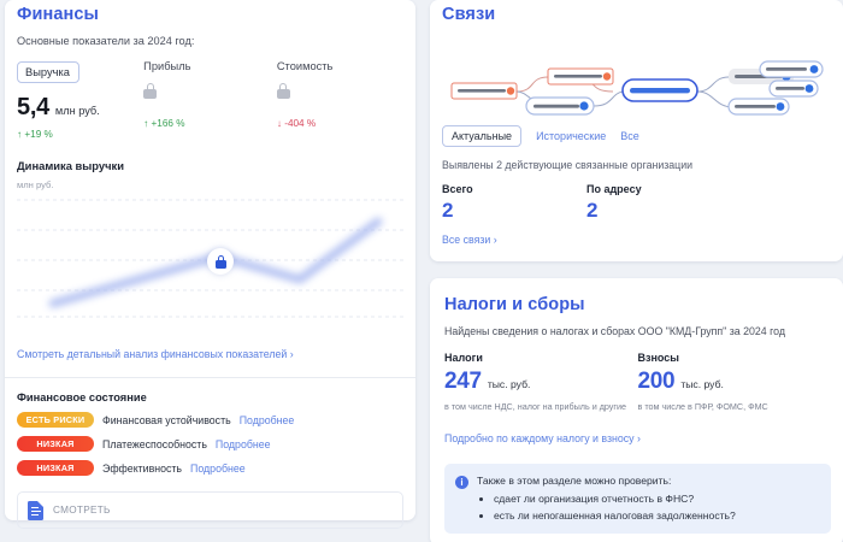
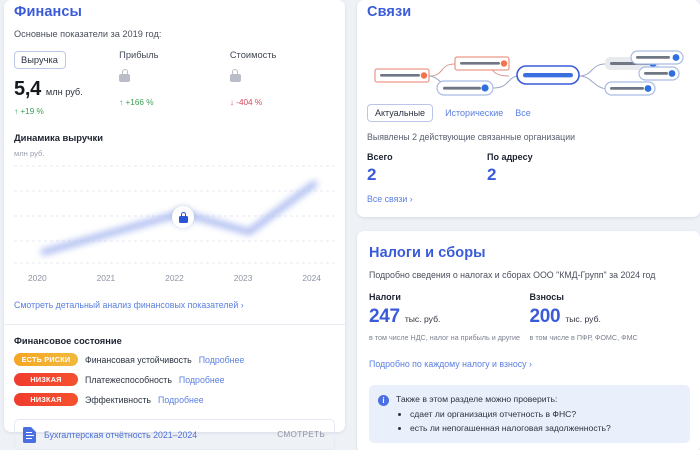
  Финансы
- Основные показатели за 2024 год:
+ Основные показатели за 2019 год:
  Выручка
  5,4
  млн руб.
  ↑ +19 %
  Прибыль
  ↑ +166 %
  Стоимость
  ↓ -404 %
  Динамика выручки
  млн руб.
+ 2020
+ 2021
+ 2022
+ 2023
+ 2024
  Смотреть детальный анализ финансовых показателей ›
  Финансовое состояние
  ЕСТЬ РИСКИ
  Финансовая устойчивость
  Подробнее
  НИЗКАЯ
  Платежеспособность
  Подробнее
  НИЗКАЯ
  Эффективность
  Подробнее
+ Бухгалтерская отчётность 2021–2024
  СМОТРЕТЬ
  Связи
  Актуальные
  Исторические
  Все
  Выявлены 2 действующие связанные организации
  Всего
  2
  По адресу
  2
  Все связи ›
  Налоги и сборы
- Найдены сведения о налогах и сборах ООО "КМД-Групп" за 2024 год
+ Подробно сведения о налогах и сборах ООО "КМД-Групп" за 2024 год
  Налоги
  247
  тыс. руб.
  в том числе НДС, налог на прибыль и другие
  Взносы
  200
  тыс. руб.
  в том числе в ПФР, ФОМС, ФМС
  Подробно по каждому налогу и взносу ›
  i
  Также в этом разделе можно проверить:
  сдает ли организация отчетность в ФНС?
  есть ли непогашенная налоговая задолженность?
